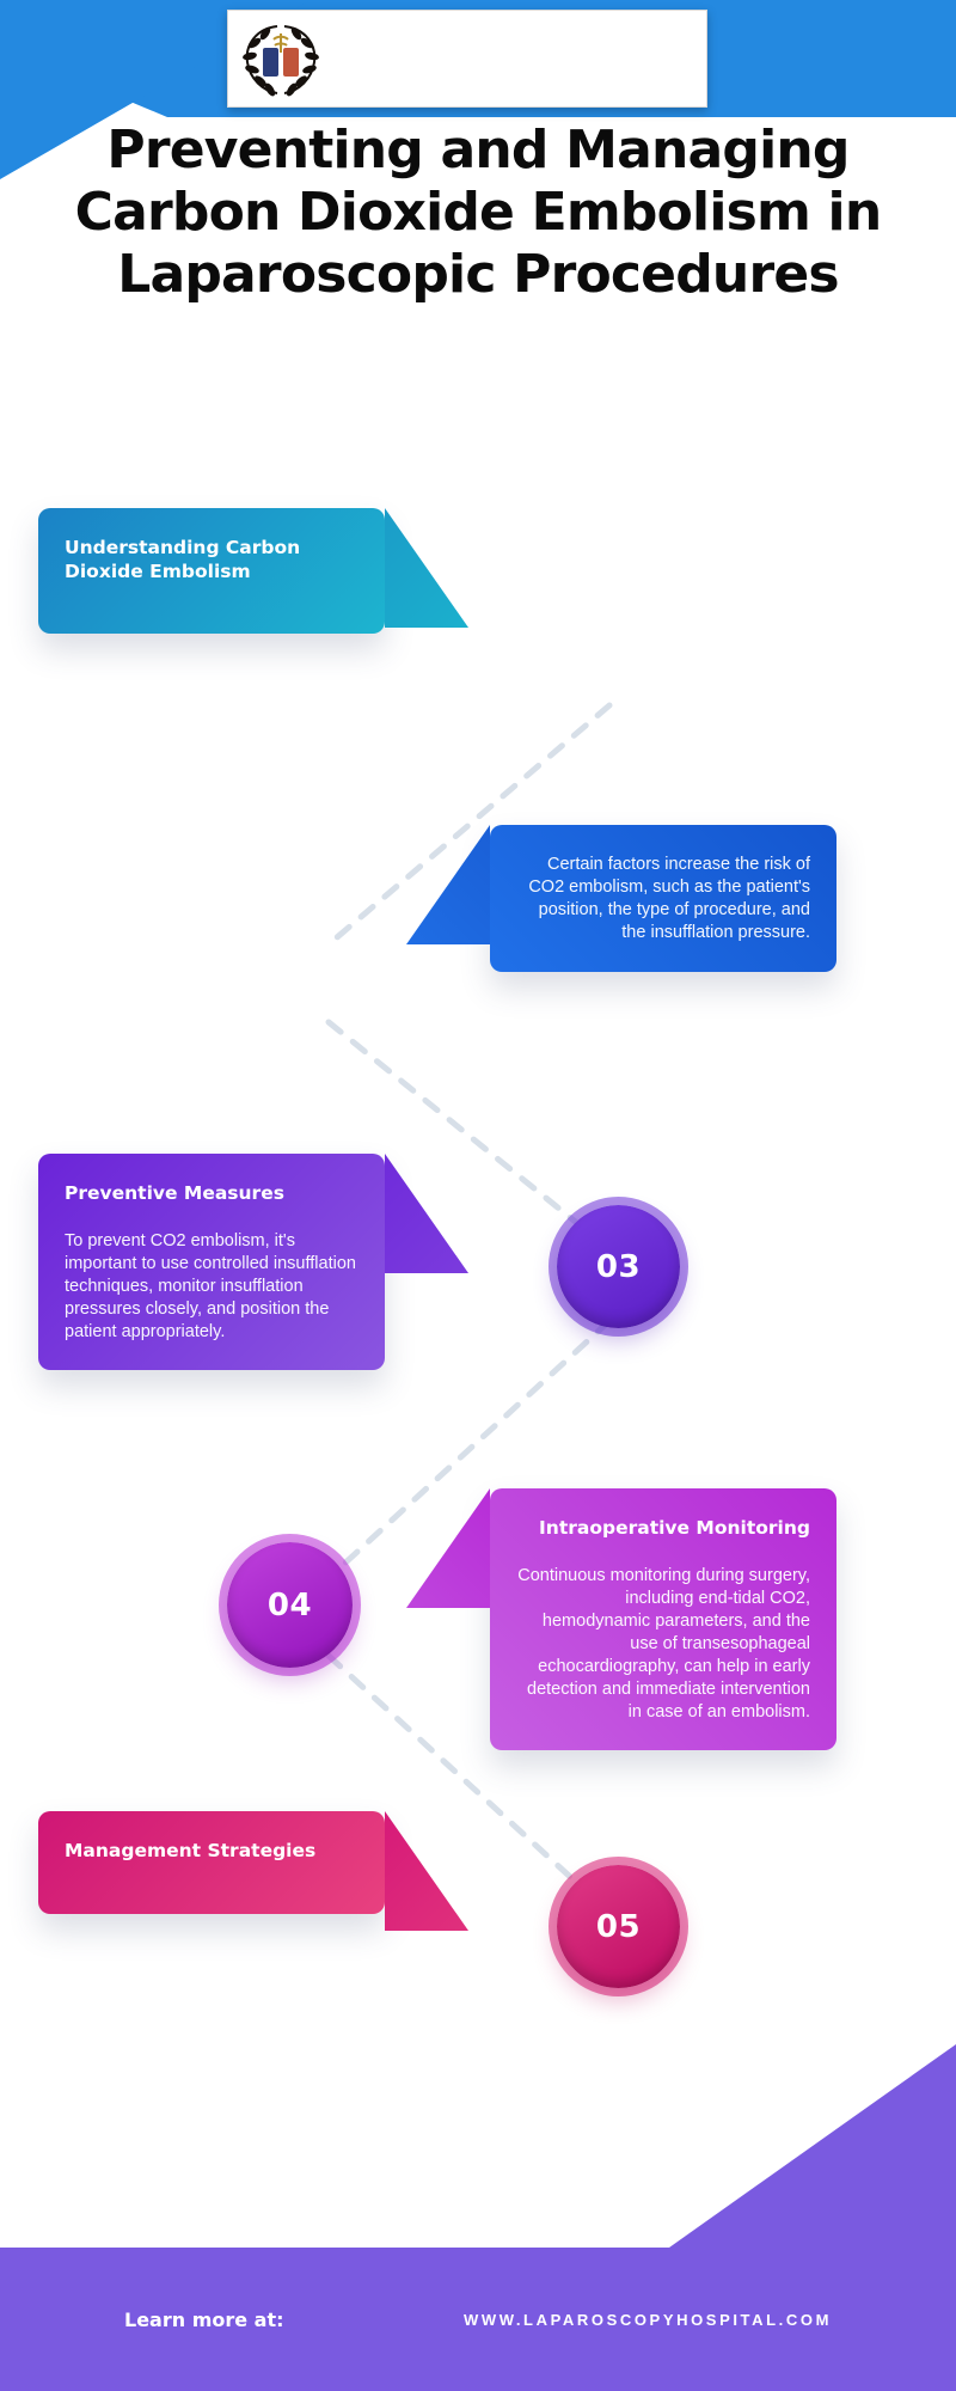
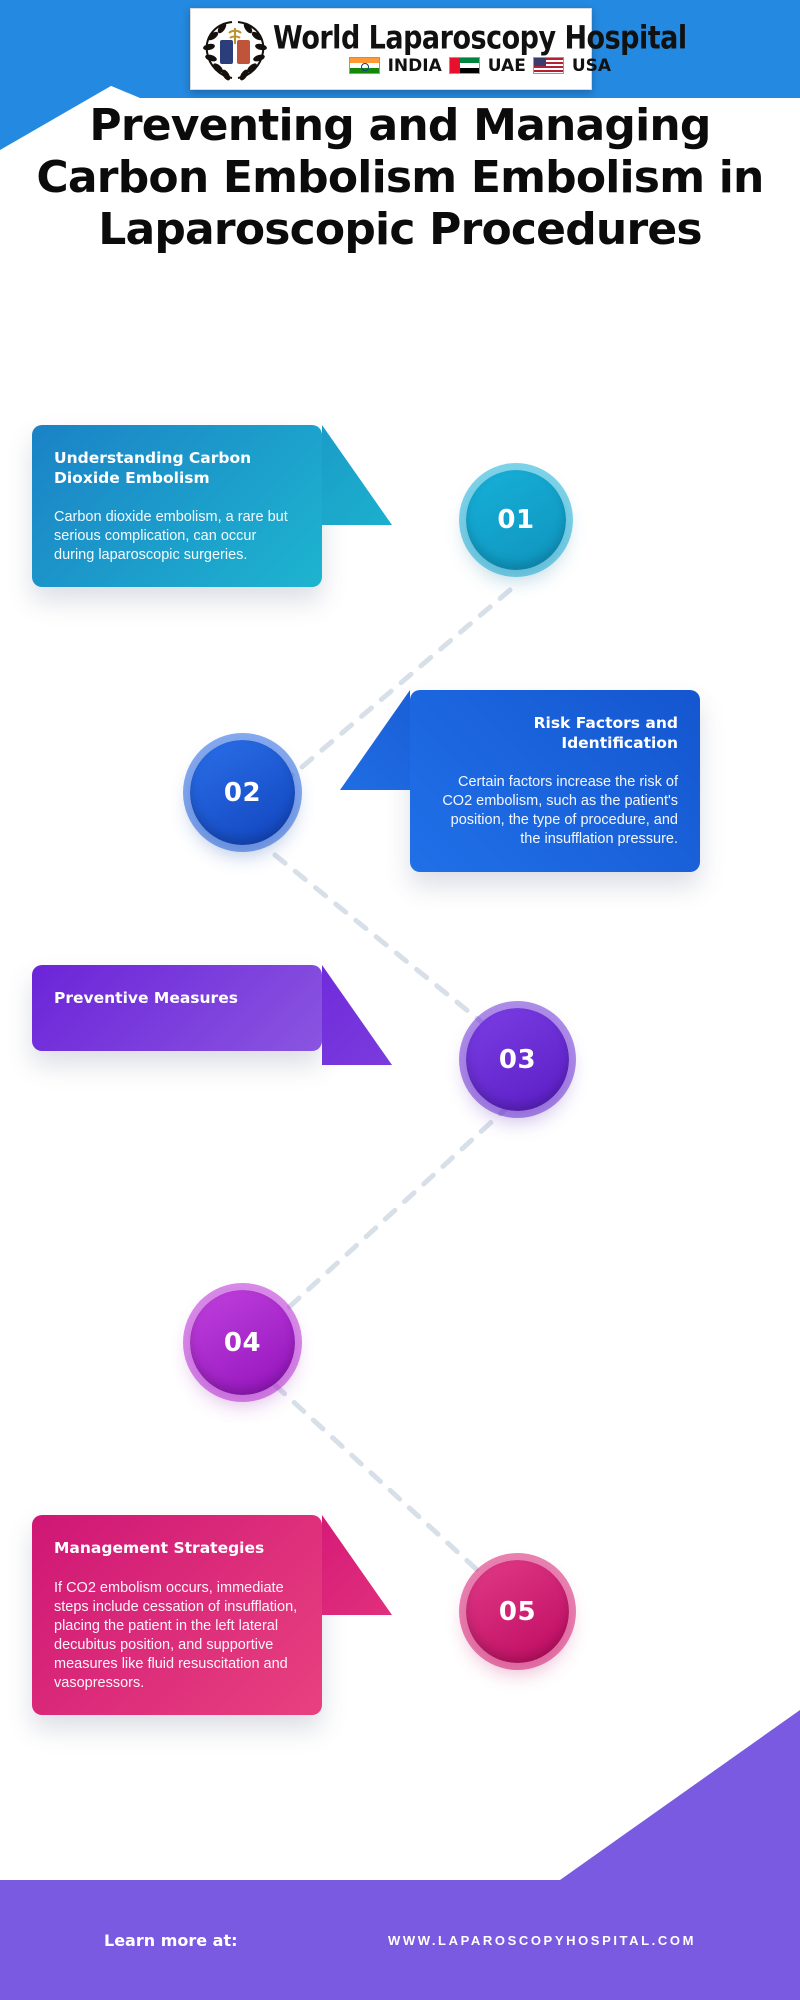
+ World Laparoscopy Hospital
+ INDIA
+ UAE
+ USA
- Preventing and Managing Carbon Dioxide Embolism in Laparoscopic Procedures
+ Preventing and Managing Carbon Embolism Embolism in Laparoscopic Procedures
  Understanding Carbon Dioxide Embolism
+ Carbon dioxide embolism, a rare but serious complication, can occur during laparoscopic surgeries.
+ 01
+ Risk Factors and Identification
  Certain factors increase the risk of CO2 embolism, such as the patient's position, the type of procedure, and the insufflation pressure.
+ 02
  Preventive Measures
- To prevent CO2 embolism, it's important to use controlled insufflation techniques, monitor insufflation pressures closely, and position the patient appropriately.
  03
- Intraoperative Monitoring
- Continuous monitoring during surgery, including end-tidal CO2, hemodynamic parameters, and the use of transesophageal echocardiography, can help in early detection and immediate intervention in case of an embolism.
  04
  Management Strategies
+ If CO2 embolism occurs, immediate steps include cessation of insufflation, placing the patient in the left lateral decubitus position, and supportive measures like fluid resuscitation and vasopressors.
  05
  Learn more at:
  WWW.LAPAROSCOPYHOSPITAL.COM
